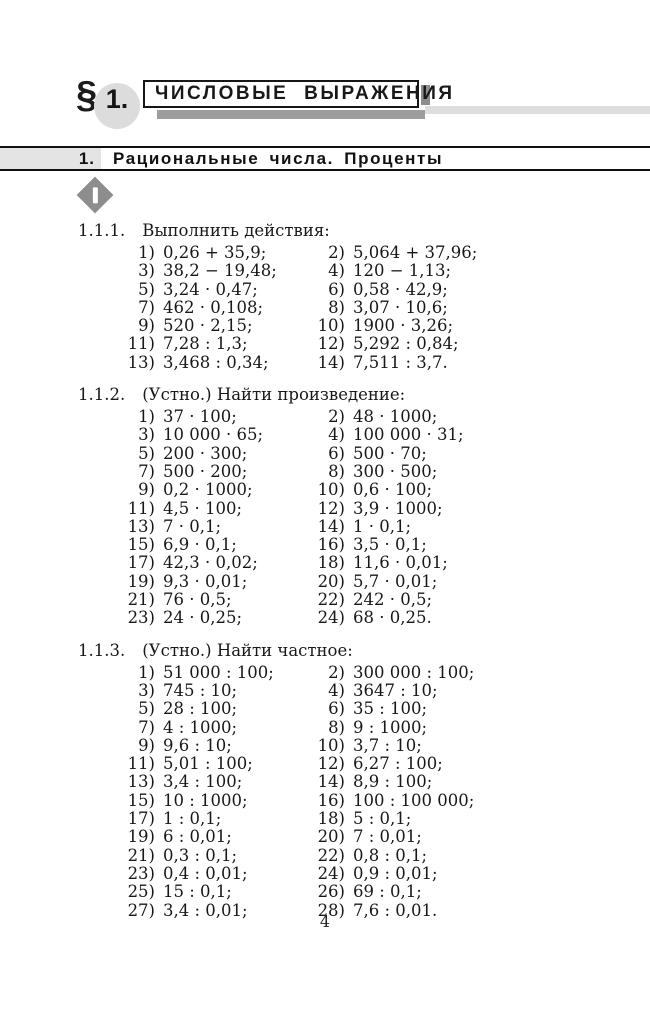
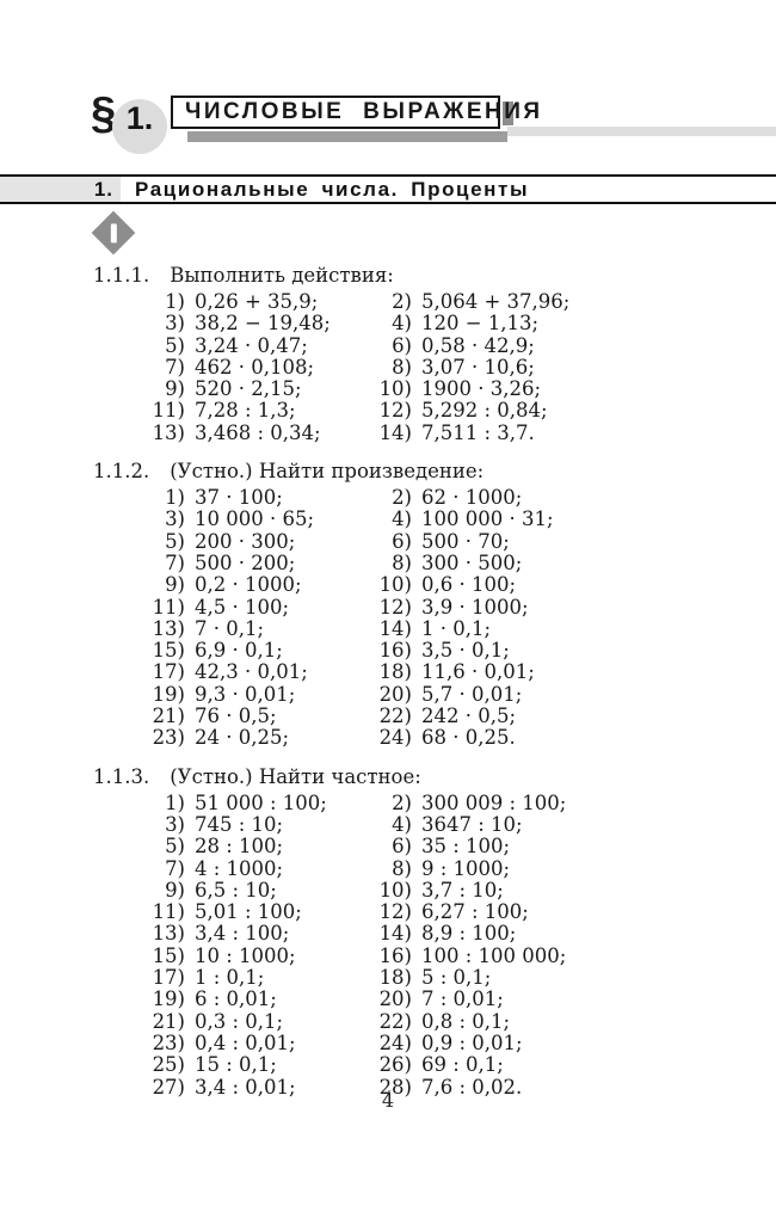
  §
  1.
  ЧИСЛОВЫЕ ВЫРАЖЕНИЯ
  1.
  Рациональные числа. Проценты
  1.1.1. Выполнить действия:
  1)
  0,26 + 35,9;
  2)
  5,064 + 37,96;
  3)
  38,2 − 19,48;
  4)
  120 − 1,13;
  5)
  3,24 · 0,47;
  6)
  0,58 · 42,9;
  7)
  462 · 0,108;
  8)
  3,07 · 10,6;
  9)
  520 · 2,15;
  10)
  1900 · 3,26;
  11)
  7,28 : 1,3;
  12)
  5,292 : 0,84;
  13)
  3,468 : 0,34;
  14)
  7,511 : 3,7.
  1.1.2. (Устно.) Найти произведение:
  1)
  37 · 100;
  2)
- 48 · 1000;
+ 62 · 1000;
  3)
  10 000 · 65;
  4)
  100 000 · 31;
  5)
  200 · 300;
  6)
  500 · 70;
  7)
  500 · 200;
  8)
  300 · 500;
  9)
  0,2 · 1000;
  10)
  0,6 · 100;
  11)
  4,5 · 100;
  12)
  3,9 · 1000;
  13)
  7 · 0,1;
  14)
  1 · 0,1;
  15)
  6,9 · 0,1;
  16)
  3,5 · 0,1;
  17)
- 42,3 · 0,02;
+ 42,3 · 0,01;
  18)
  11,6 · 0,01;
  19)
  9,3 · 0,01;
  20)
  5,7 · 0,01;
  21)
  76 · 0,5;
  22)
  242 · 0,5;
  23)
  24 · 0,25;
  24)
  68 · 0,25.
  1.1.3. (Устно.) Найти частное:
  1)
  51 000 : 100;
  2)
- 300 000 : 100;
+ 300 009 : 100;
  3)
  745 : 10;
  4)
  3647 : 10;
  5)
  28 : 100;
  6)
  35 : 100;
  7)
  4 : 1000;
  8)
  9 : 1000;
  9)
- 9,6 : 10;
+ 6,5 : 10;
  10)
  3,7 : 10;
  11)
  5,01 : 100;
  12)
  6,27 : 100;
  13)
  3,4 : 100;
  14)
  8,9 : 100;
  15)
  10 : 1000;
  16)
  100 : 100 000;
  17)
  1 : 0,1;
  18)
  5 : 0,1;
  19)
  6 : 0,01;
  20)
  7 : 0,01;
  21)
  0,3 : 0,1;
  22)
  0,8 : 0,1;
  23)
  0,4 : 0,01;
  24)
  0,9 : 0,01;
  25)
  15 : 0,1;
  26)
  69 : 0,1;
  27)
  3,4 : 0,01;
  28)
- 7,6 : 0,01.
+ 7,6 : 0,02.
  4
